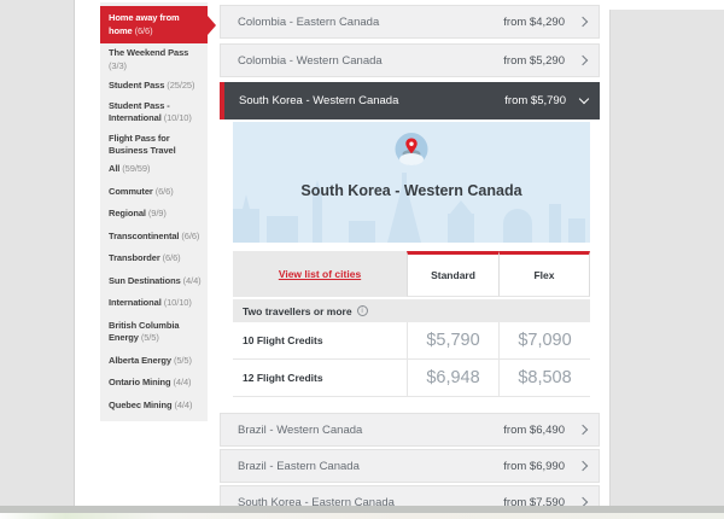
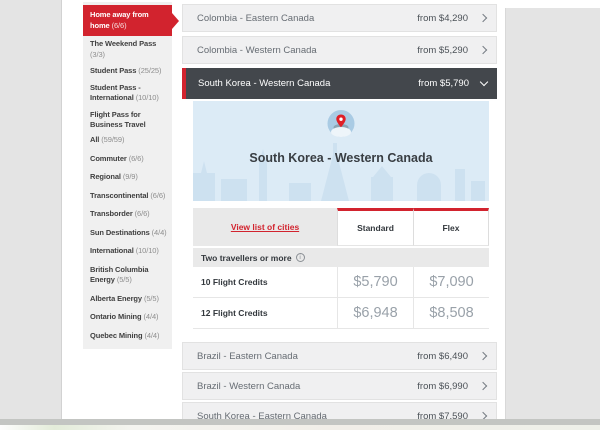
  Home away from home (6/6)
  The Weekend Pass (3/3)
  Student Pass (25/25)
  Student Pass - International (10/10)
  Flight Pass for Business Travel
  All (59/59)
  Commuter (6/6)
  Regional (9/9)
  Transcontinental (6/6)
  Transborder (6/6)
  Sun Destinations (4/4)
  International (10/10)
  British Columbia Energy (5/5)
  Alberta Energy (5/5)
  Ontario Mining (4/4)
  Quebec Mining (4/4)
  Colombia - Eastern Canada
  from $4,290
  Colombia - Western Canada
  from $5,290
  South Korea - Western Canada
  from $5,790
  South Korea - Western Canada
  View list of cities
  Standard
  Flex
  Two travellers or more
  10 Flight Credits
  $5,790
  $7,090
  12 Flight Credits
  $6,948
  $8,508
- Brazil - Western Canada
+ Brazil - Eastern Canada
  from $6,490
- Brazil - Eastern Canada
+ Brazil - Western Canada
  from $6,990
  South Korea - Eastern Canada
  from $7,590
